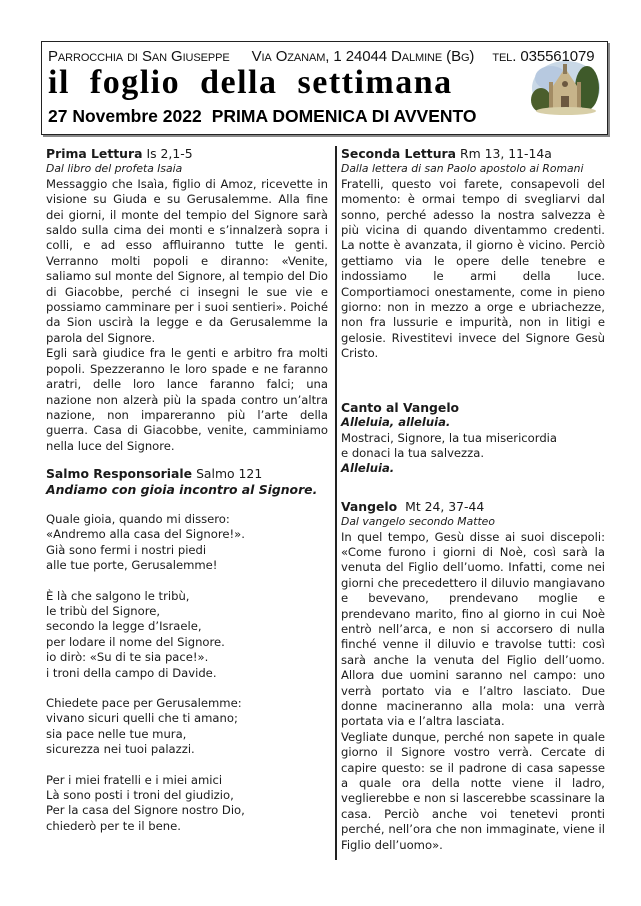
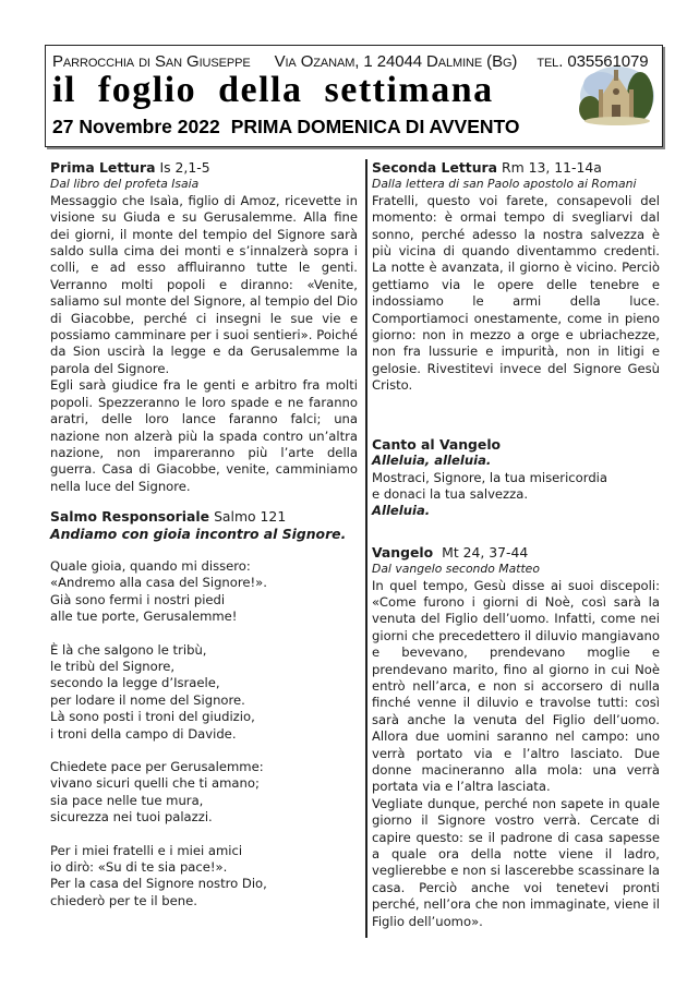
  Parrocchia di San Giuseppe
  Via Ozanam, 1 24044 Dalmine (Bg)
  tel. 035561079
  il foglio della settimana
  27 Novembre 2022 PRIMA DOMENICA DI AVVENTO
  Prima Lettura Is 2,1-5
  Dal libro del profeta Isaia
  Messaggio che Isaìa, figlio di Amoz, ricevette in visione su Giuda e su Gerusalemme. Alla fine dei giorni, il monte del tempio del Signore sarà saldo sulla cima dei monti e s’innalzerà sopra i colli, e ad esso affluiranno tutte le genti. Verranno molti popoli e diranno: «Venite, saliamo sul monte del Signore, al tempio del Dio di Giacobbe, perché ci insegni le sue vie e possiamo camminare per i suoi sentieri». Poiché da Sion uscirà la legge e da Gerusalemme la parola del Signore.
  Egli sarà giudice fra le genti e arbitro fra molti popoli. Spezzeranno le loro spade e ne faranno aratri, delle loro lance faranno falci; una nazione non alzerà più la spada contro un’altra nazione, non impareranno più l’arte della guerra. Casa di Giacobbe, venite, camminiamo nella luce del Signore.
  Salmo Responsoriale Salmo 121
  Andiamo con gioia incontro al Signore.
  Quale gioia, quando mi dissero:
  «Andremo alla casa del Signore!».
  Già sono fermi i nostri piedi
  alle tue porte, Gerusalemme!
  È là che salgono le tribù,
  le tribù del Signore,
  secondo la legge d’Israele,
  per lodare il nome del Signore.
- io dirò: «Su di te sia pace!».
+ Là sono posti i troni del giudizio,
  i troni della campo di Davide.
  Chiedete pace per Gerusalemme:
  vivano sicuri quelli che ti amano;
  sia pace nelle tue mura,
  sicurezza nei tuoi palazzi.
  Per i miei fratelli e i miei amici
- Là sono posti i troni del giudizio,
+ io dirò: «Su di te sia pace!».
  Per la casa del Signore nostro Dio,
  chiederò per te il bene.
  Seconda Lettura Rm 13, 11-14a
  Dalla lettera di san Paolo apostolo ai Romani
  Fratelli, questo voi farete, consapevoli del momento: è ormai tempo di svegliarvi dal sonno, perché adesso la nostra salvezza è più vicina di quando diventammo credenti. La notte è avanzata, il giorno è vicino. Perciò gettiamo via le opere delle tenebre e indossiamo le armi della luce. Comportiamoci onestamente, come in pieno giorno: non in mezzo a orge e ubriachezze, non fra lussurie e impurità, non in litigi e gelosie. Rivestitevi invece del Signore Gesù Cristo.
  Canto al Vangelo
  Alleluia, alleluia.
  Mostraci, Signore, la tua misericordia
  e donaci la tua salvezza.
  Alleluia.
  Vangelo Mt 24, 37-44
  Dal vangelo secondo Matteo
  In quel tempo, Gesù disse ai suoi discepoli: «Come furono i giorni di Noè, così sarà la venuta del Figlio dell’uomo. Infatti, come nei giorni che precedettero il diluvio mangiavano e bevevano, prendevano moglie e prendevano marito, fino al giorno in cui Noè entrò nell’arca, e non si accorsero di nulla finché venne il diluvio e travolse tutti: così sarà anche la venuta del Figlio dell’uomo. Allora due uomini saranno nel campo: uno verrà portato via e l’altro lasciato. Due donne macineranno alla mola: una verrà portata via e l’altra lasciata.
  Vegliate dunque, perché non sapete in quale giorno il Signore vostro verrà. Cercate di capire questo: se il padrone di casa sapesse a quale ora della notte viene il ladro, veglierebbe e non si lascerebbe scassinare la casa. Perciò anche voi tenetevi pronti perché, nell’ora che non immaginate, viene il Figlio dell’uomo».
